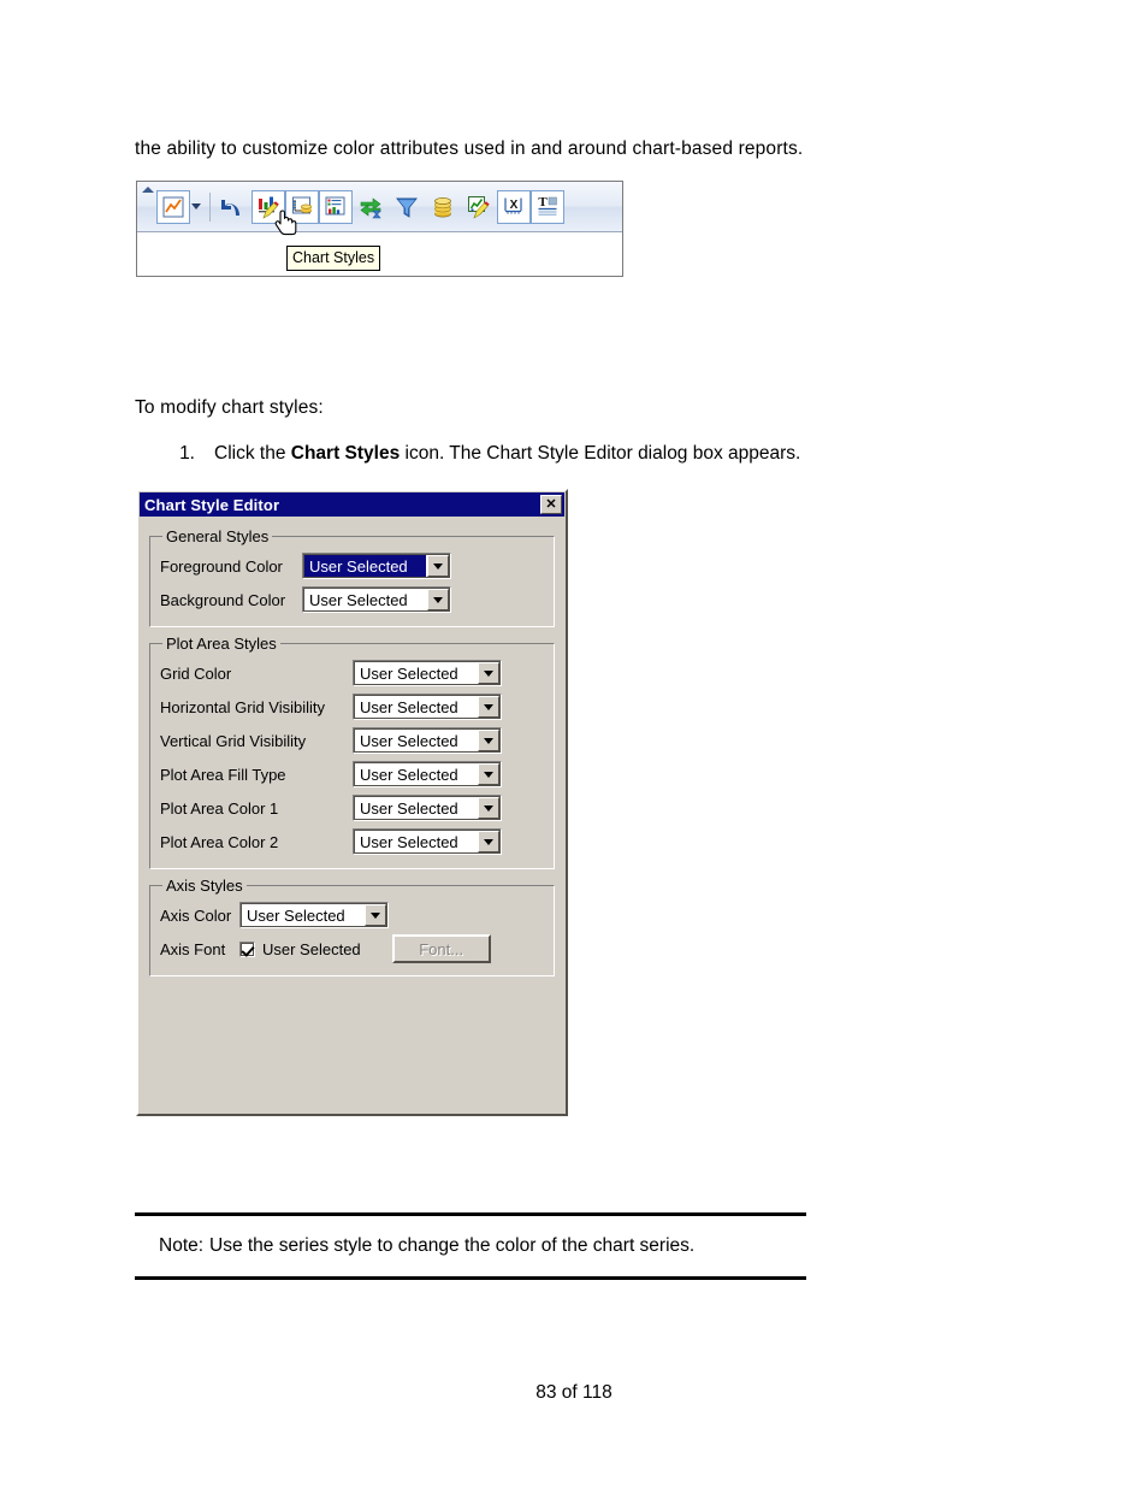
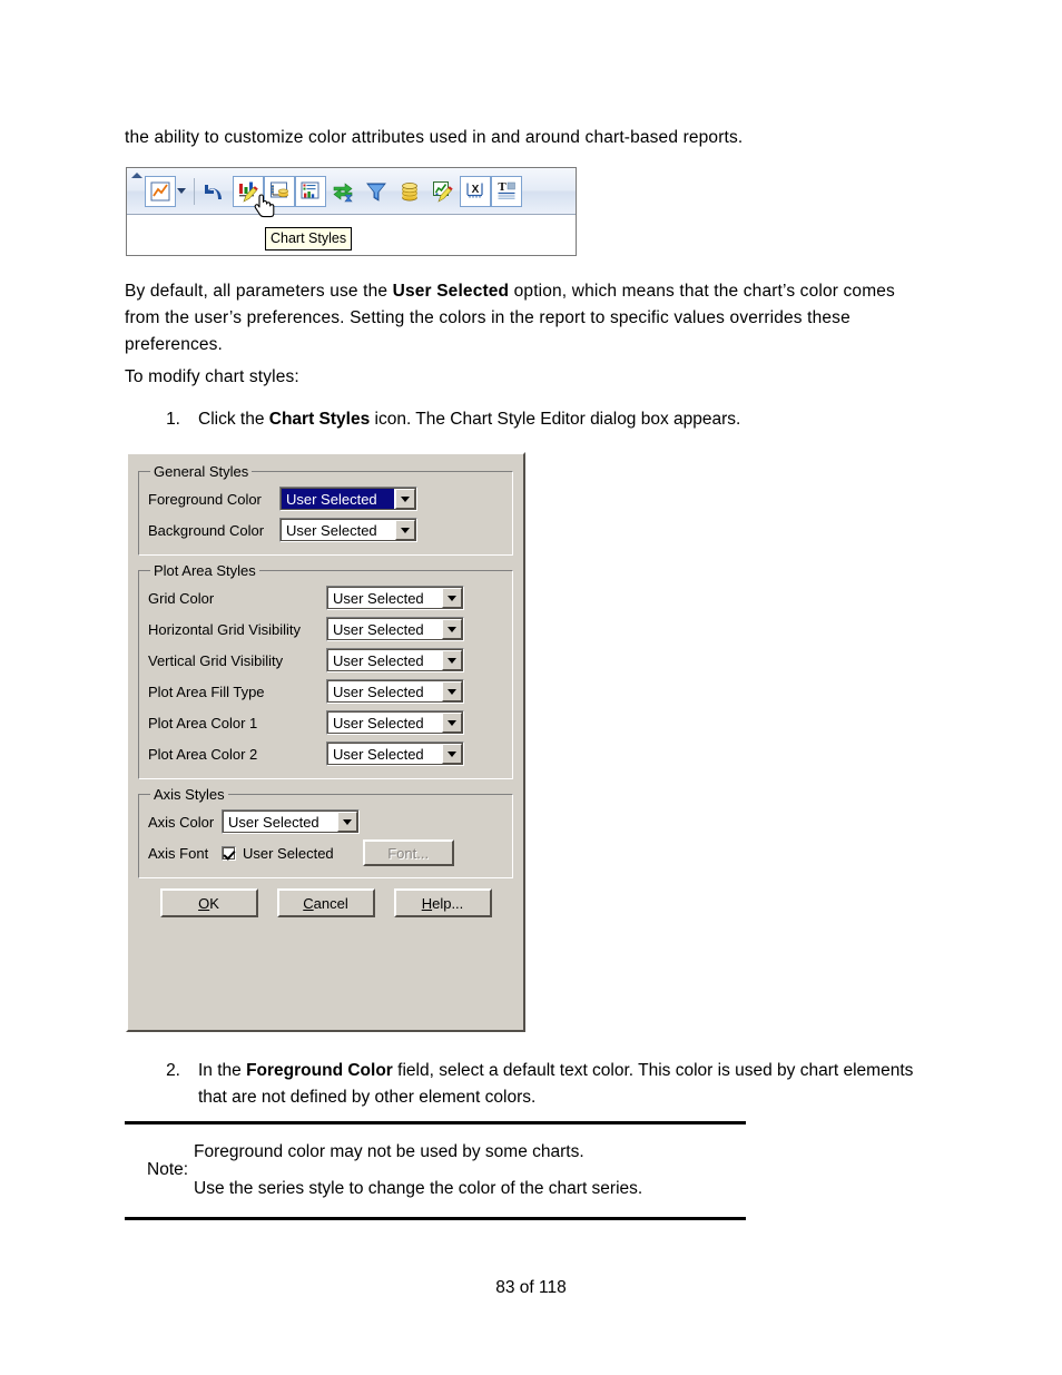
  the ability to customize color attributes used in and around chart-based reports.
  X
  T
  Chart Styles
+ By default, all parameters use the User Selected option, which means that the chart’s color comes from the user’s preferences. Setting the colors in the report to specific values overrides these preferences.
  To modify chart styles:
  1.
  Click the Chart Styles icon. The Chart Style Editor dialog box appears.
- Chart Style Editor
- ✕
  General Styles
  Foreground Color
  User Selected
  Background Color
  User Selected
  Plot Area Styles
  Grid Color
  User Selected
  Horizontal Grid Visibility
  User Selected
  Vertical Grid Visibility
  User Selected
  Plot Area Fill Type
  User Selected
  Plot Area Color 1
  User Selected
  Plot Area Color 2
  User Selected
  Axis Styles
  Axis Color
  User Selected
  Axis Font
  User Selected
  Font...
+ OK
+ Cancel
+ Help...
+ 2.
+ In the Foreground Color field, select a default text color. This color is used by chart elements that are not defined by other element colors.
  Note:
+ Foreground color may not be used by some charts.
  Use the series style to change the color of the chart series.
  83 of 118
